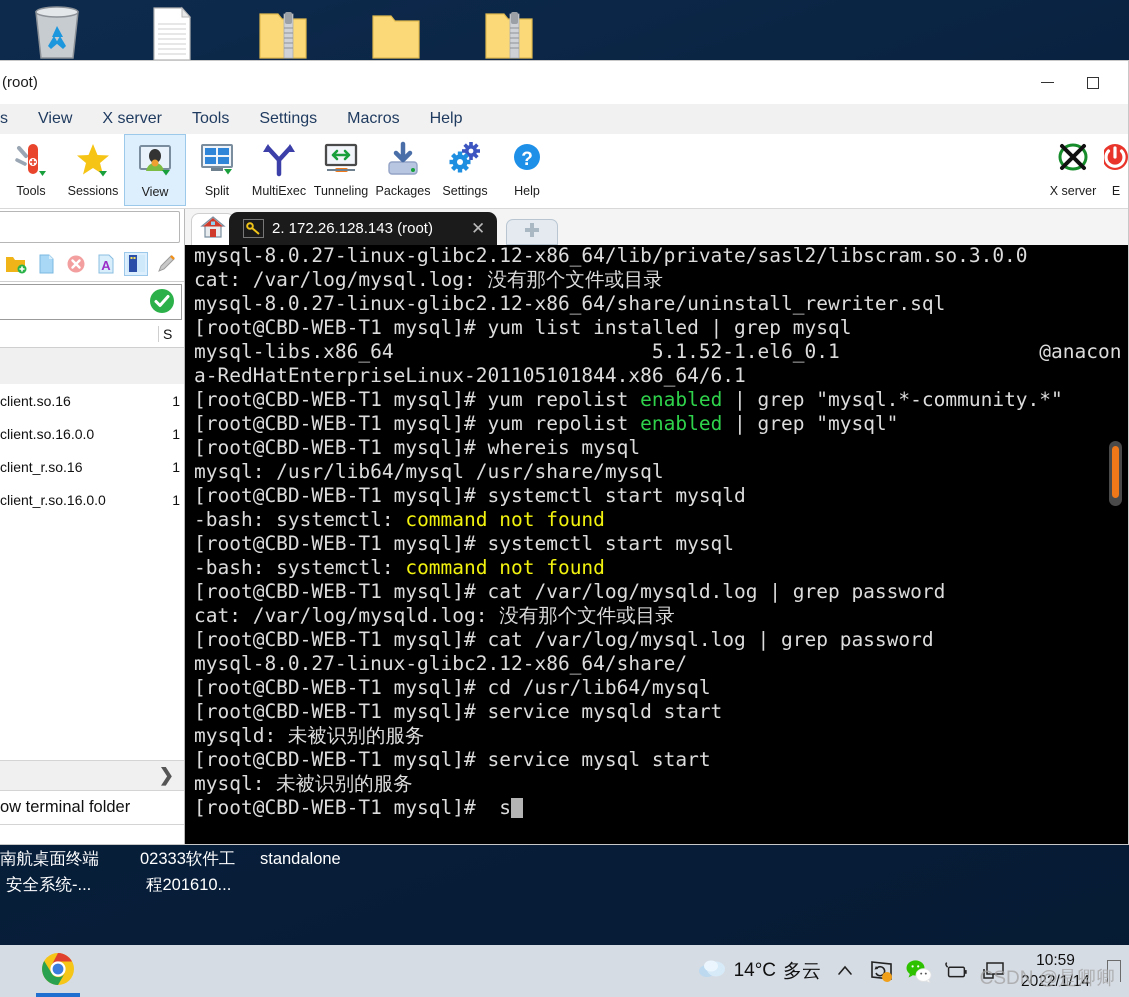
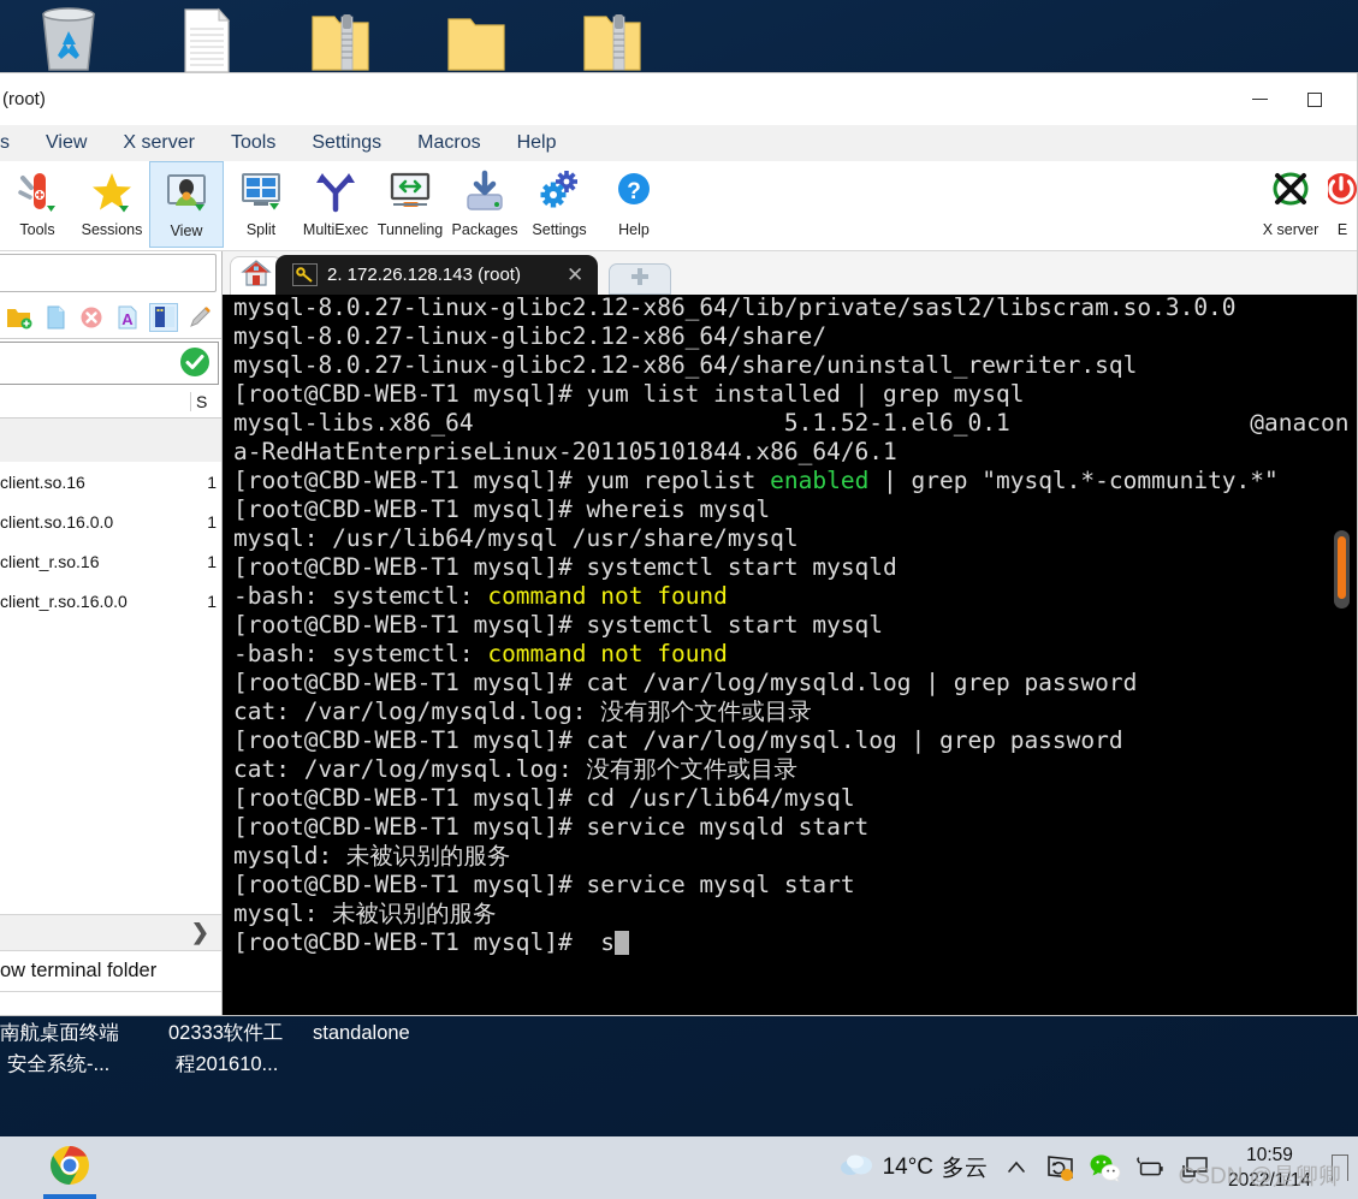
  (root)
  s
  View
  X server
  Tools
  Settings
  Macros
  Help
  Tools
  Sessions
  View
  Split
  MultiExec
  Tunneling
  Packages
  Settings
  ?
  Help
  X server
  E
  A
  S
  client.so.16
  1
  client.so.16.0.0
  1
  client_r.so.16
  1
  client_r.so.16.0.0
  1
  ❯
  ow terminal folder
  2. 172.26.128.143 (root)
  ✕
  mysql-8.0.27-linux-glibc2.12-x86_64/lib/private/sasl2/libscram.so.3.0.0
- cat: /var/log/mysql.log: 没有那个文件或目录
+ mysql-8.0.27-linux-glibc2.12-x86_64/share/
  mysql-8.0.27-linux-glibc2.12-x86_64/share/uninstall_rewriter.sql
  [root@CBD-WEB-T1 mysql]# yum list installed | grep mysql
  mysql-libs.x86_64 5.1.52-1.el6_0.1 @anacon
  a-RedHatEnterpriseLinux-201105101844.x86_64/6.1
  [root@CBD-WEB-T1 mysql]# yum repolist enabled | grep "mysql.*-community.*"
- [root@CBD-WEB-T1 mysql]# yum repolist enabled | grep "mysql"
  [root@CBD-WEB-T1 mysql]# whereis mysql
  mysql: /usr/lib64/mysql /usr/share/mysql
  [root@CBD-WEB-T1 mysql]# systemctl start mysqld
  -bash: systemctl: command not found
  [root@CBD-WEB-T1 mysql]# systemctl start mysql
  -bash: systemctl: command not found
  [root@CBD-WEB-T1 mysql]# cat /var/log/mysqld.log | grep password
  cat: /var/log/mysqld.log: 没有那个文件或目录
  [root@CBD-WEB-T1 mysql]# cat /var/log/mysql.log | grep password
- mysql-8.0.27-linux-glibc2.12-x86_64/share/
+ cat: /var/log/mysql.log: 没有那个文件或目录
  [root@CBD-WEB-T1 mysql]# cd /usr/lib64/mysql
  [root@CBD-WEB-T1 mysql]# service mysqld start
  mysqld: 未被识别的服务
  [root@CBD-WEB-T1 mysql]# service mysql start
  mysql: 未被识别的服务
  [root@CBD-WEB-T1 mysql]# s
  南航桌面终端
  02333软件工
  standalone
  安全系统-...
  程201610...
  14°C
  多云
  10:59
  2022/1/14
  CSDN @是卿卿
